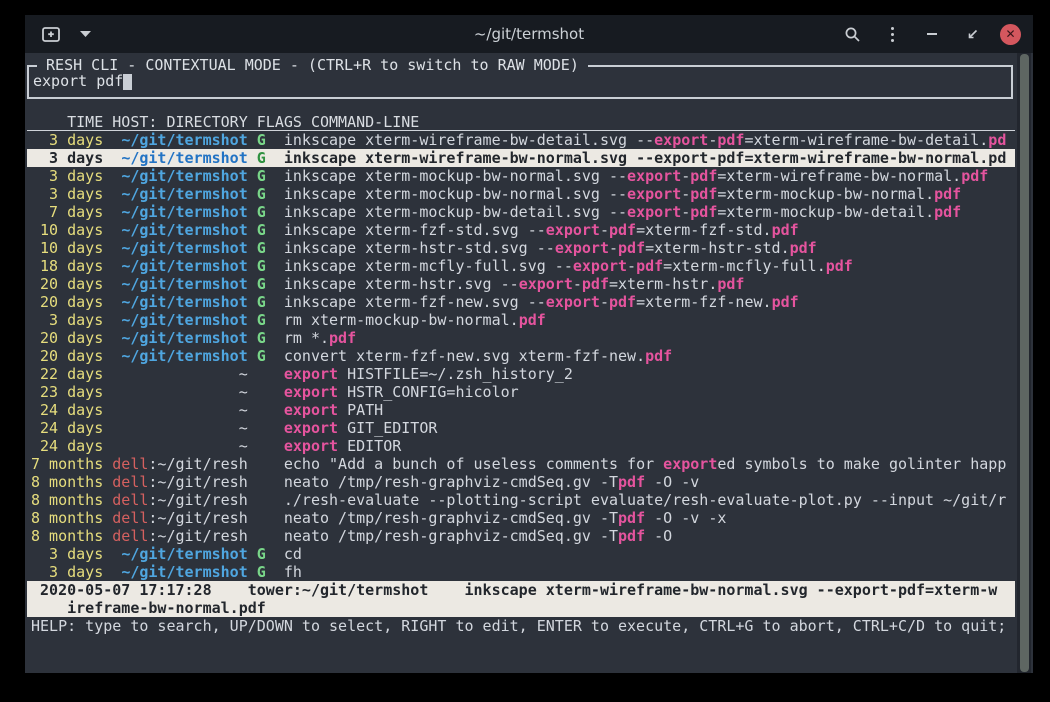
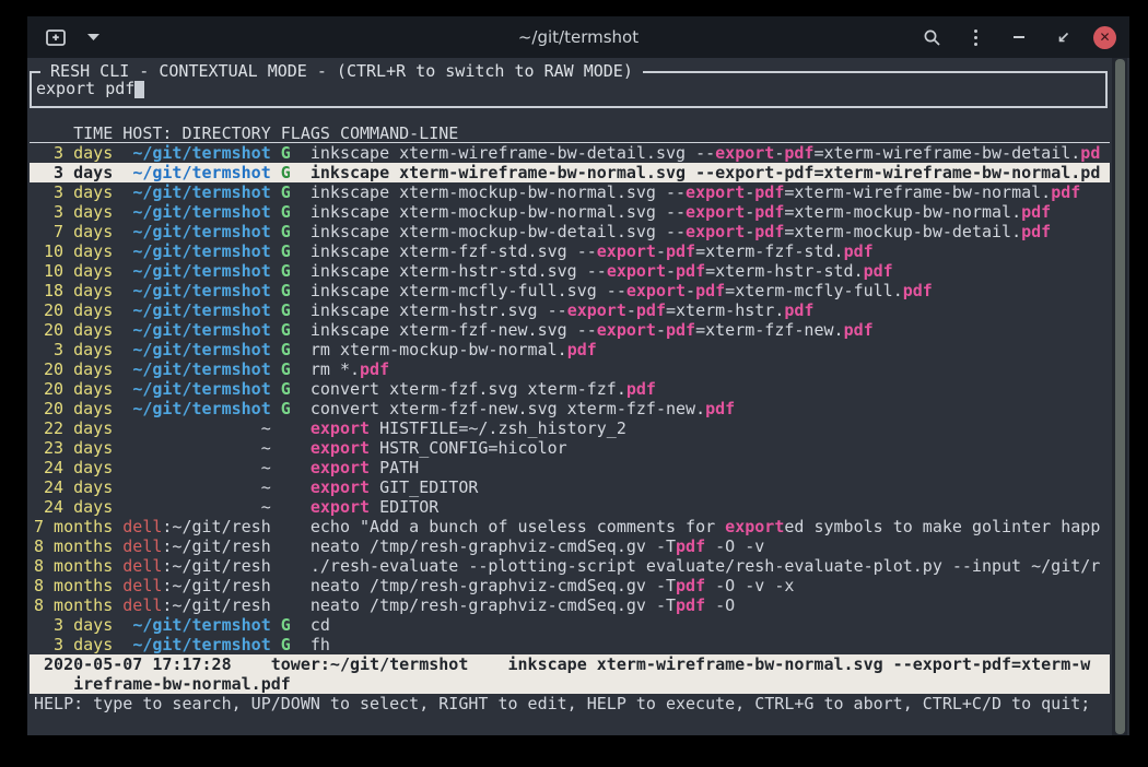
  ~/git/termshot
  ✕
  RESH CLI - CONTEXTUAL MODE - (CTRL+R to switch to RAW MODE)
  export pdf
  TIME HOST: DIRECTORY FLAGS COMMAND-LINE
  3 days ~/git/termshot G inkscape xterm-wireframe-bw-detail.svg --export-pdf=xterm-wireframe-bw-detail.pd
  3 days ~/git/termshot G inkscape xterm-wireframe-bw-normal.svg --export-pdf=xterm-wireframe-bw-normal.pd
  3 days ~/git/termshot G inkscape xterm-mockup-bw-normal.svg --export-pdf=xterm-wireframe-bw-normal.pdf
  3 days ~/git/termshot G inkscape xterm-mockup-bw-normal.svg --export-pdf=xterm-mockup-bw-normal.pdf
  7 days ~/git/termshot G inkscape xterm-mockup-bw-detail.svg --export-pdf=xterm-mockup-bw-detail.pdf
  10 days ~/git/termshot G inkscape xterm-fzf-std.svg --export-pdf=xterm-fzf-std.pdf
  10 days ~/git/termshot G inkscape xterm-hstr-std.svg --export-pdf=xterm-hstr-std.pdf
  18 days ~/git/termshot G inkscape xterm-mcfly-full.svg --export-pdf=xterm-mcfly-full.pdf
  20 days ~/git/termshot G inkscape xterm-hstr.svg --export-pdf=xterm-hstr.pdf
  20 days ~/git/termshot G inkscape xterm-fzf-new.svg --export-pdf=xterm-fzf-new.pdf
  3 days ~/git/termshot G rm xterm-mockup-bw-normal.pdf
  20 days ~/git/termshot G rm *.pdf
+ 20 days ~/git/termshot G convert xterm-fzf.svg xterm-fzf.pdf
  20 days ~/git/termshot G convert xterm-fzf-new.svg xterm-fzf-new.pdf
  22 days ~ export HISTFILE=~/.zsh_history_2
  23 days ~ export HSTR_CONFIG=hicolor
  24 days ~ export PATH
  24 days ~ export GIT_EDITOR
  24 days ~ export EDITOR
  7 months dell:~/git/resh echo "Add a bunch of useless comments for exported symbols to make golinter happ
  8 months dell:~/git/resh neato /tmp/resh-graphviz-cmdSeq.gv -Tpdf -O -v
  8 months dell:~/git/resh ./resh-evaluate --plotting-script evaluate/resh-evaluate-plot.py --input ~/git/r
  8 months dell:~/git/resh neato /tmp/resh-graphviz-cmdSeq.gv -Tpdf -O -v -x
  8 months dell:~/git/resh neato /tmp/resh-graphviz-cmdSeq.gv -Tpdf -O
  3 days ~/git/termshot G cd
  3 days ~/git/termshot G fh
  2020-05-07 17:17:28 tower:~/git/termshot inkscape xterm-wireframe-bw-normal.svg --export-pdf=xterm-w
  ireframe-bw-normal.pdf
- HELP: type to search, UP/DOWN to select, RIGHT to edit, ENTER to execute, CTRL+G to abort, CTRL+C/D to quit;
+ HELP: type to search, UP/DOWN to select, RIGHT to edit, HELP to execute, CTRL+G to abort, CTRL+C/D to quit;
